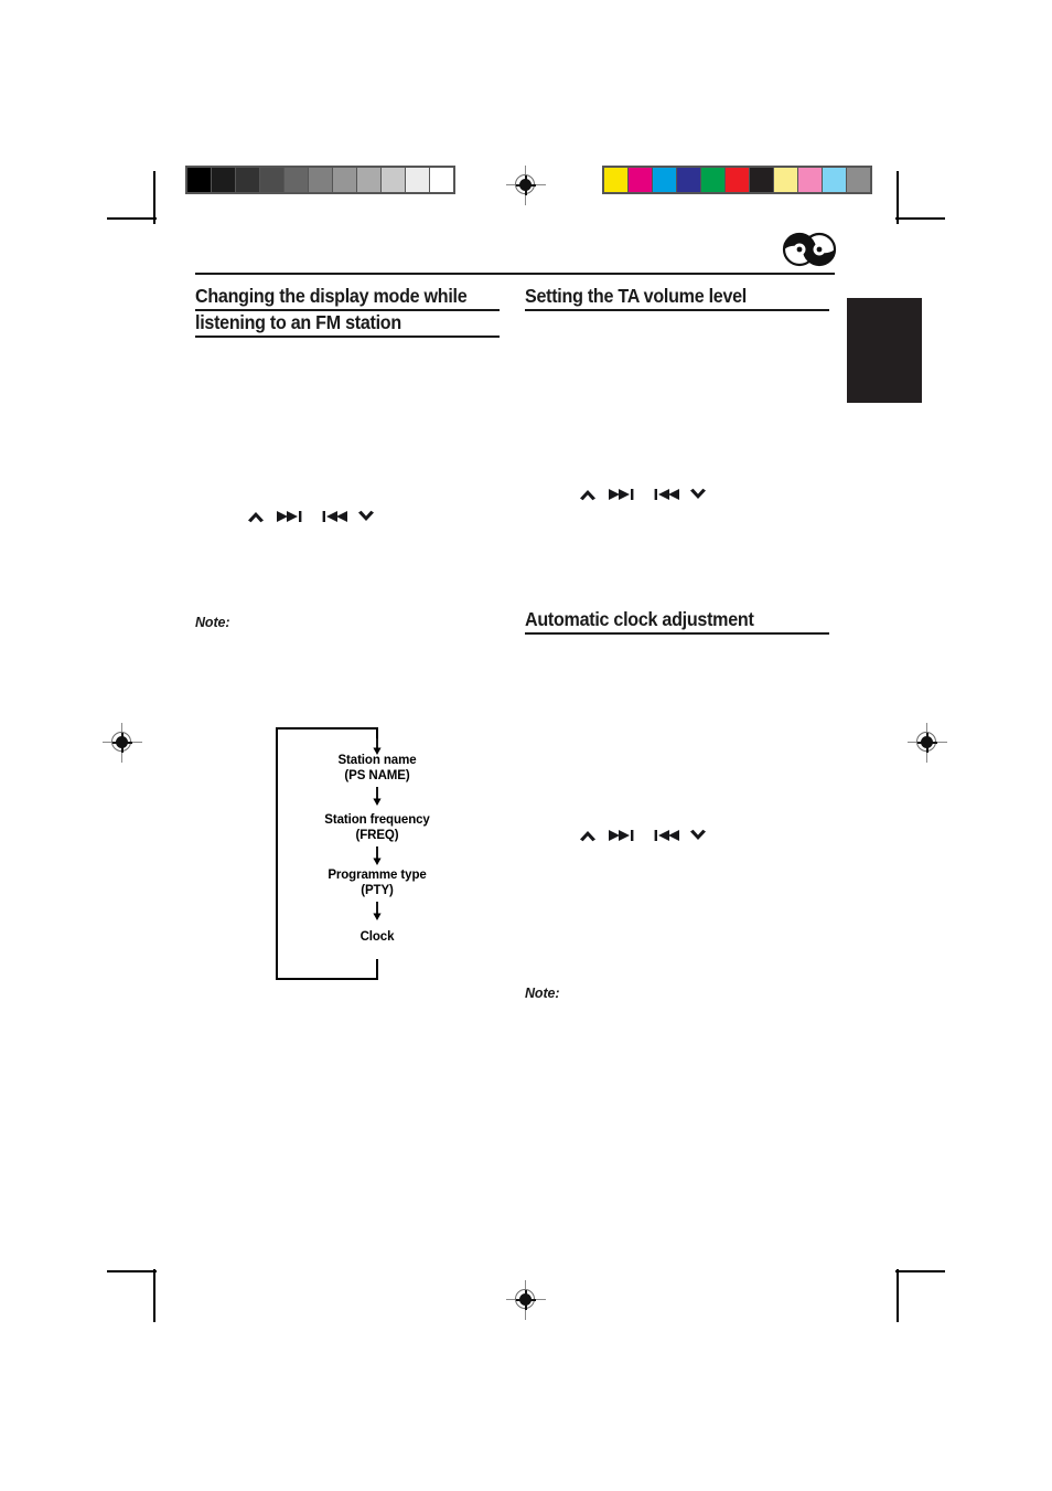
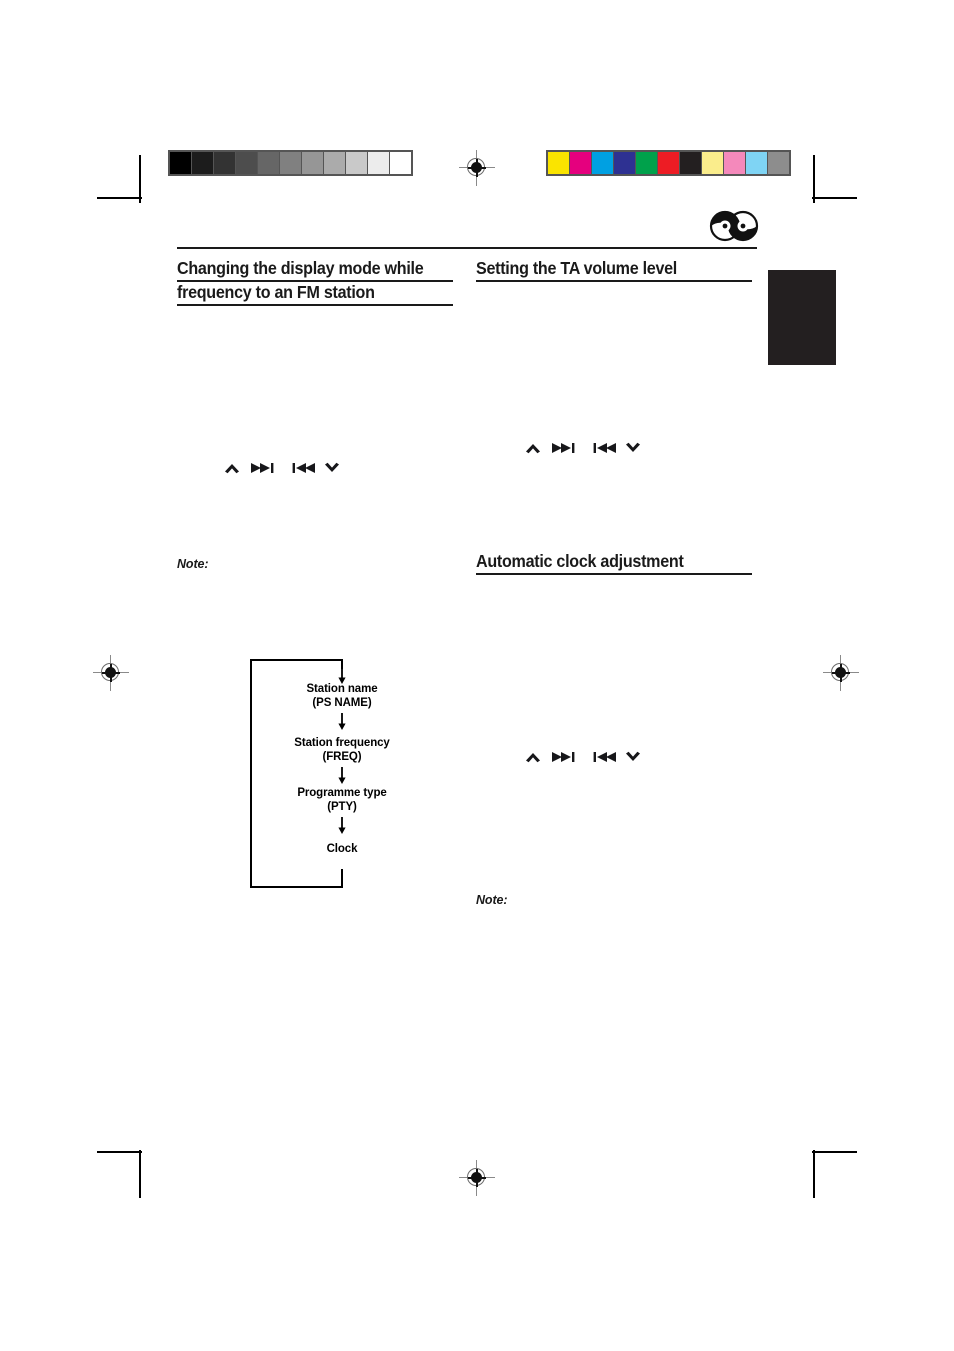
  Changing the display mode while
- listening to an FM station
+ frequency to an FM station
  Note:
  Station name
  (PS NAME)
  Station frequency
  (FREQ)
  Programme type
  (PTY)
  Clock
  Setting the TA volume level
  Automatic clock adjustment
  Note:
